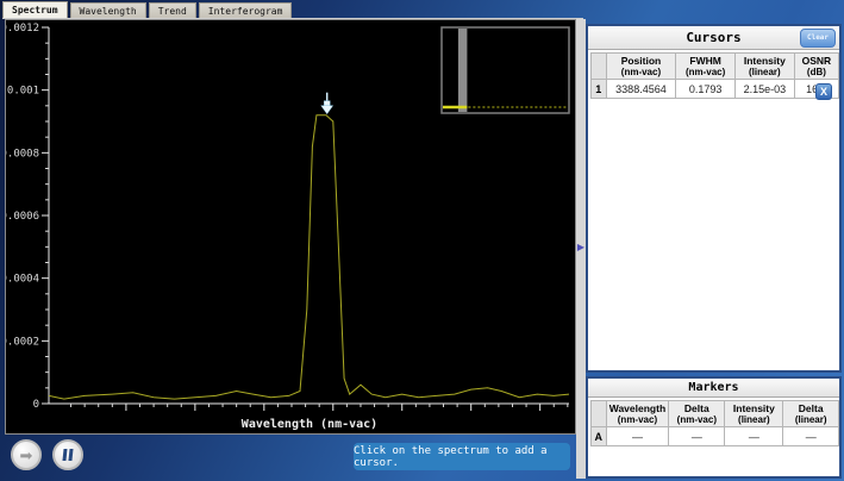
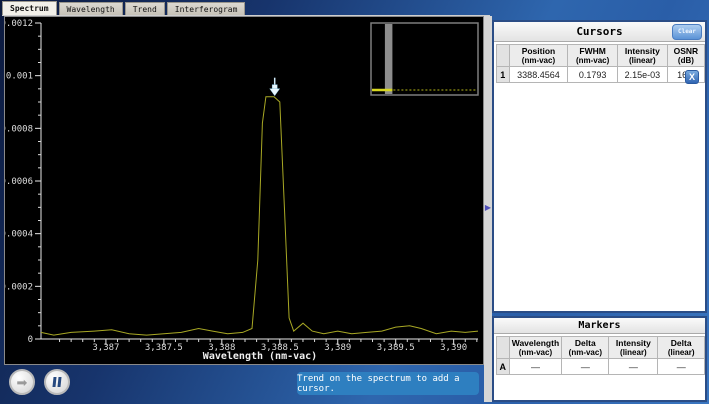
  Spectrum
  Wavelength
  Trend
  Interferogram
  0
  .0002
  .0004
  .0006
  .0008
  0.001
  .0012
+ 3,387
+ 3,387.5
+ 3,388
+ 3,388.5
+ 3,389
+ 3,389.5
+ 3,390
  Wavelength (nm-vac)
  ➡
- Click on the spectrum to add a cursor.
+ Trend on the spectrum to add a cursor.
  ▶
  Cursors
  	Position(nm-vac)	FWHM(nm-vac)	Intensity(linear)	OSNR(dB)
  1	3388.4564	0.1793	2.15e-03	1
  X
  Markers
  	Wavelength(nm-vac)	Delta(nm-vac)	Intensity(linear)	Delta(linear)
  A	—	—	—	—
